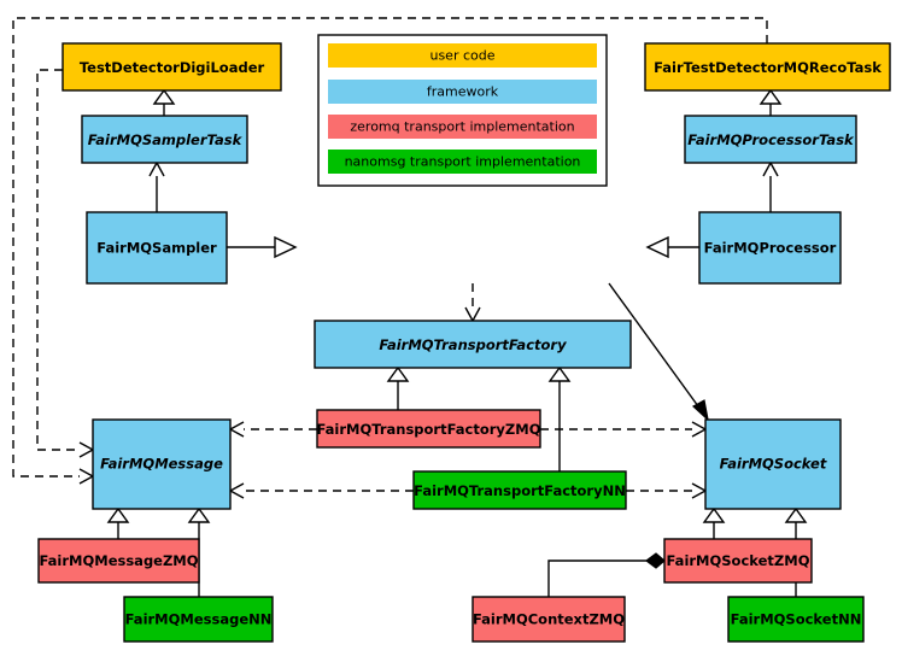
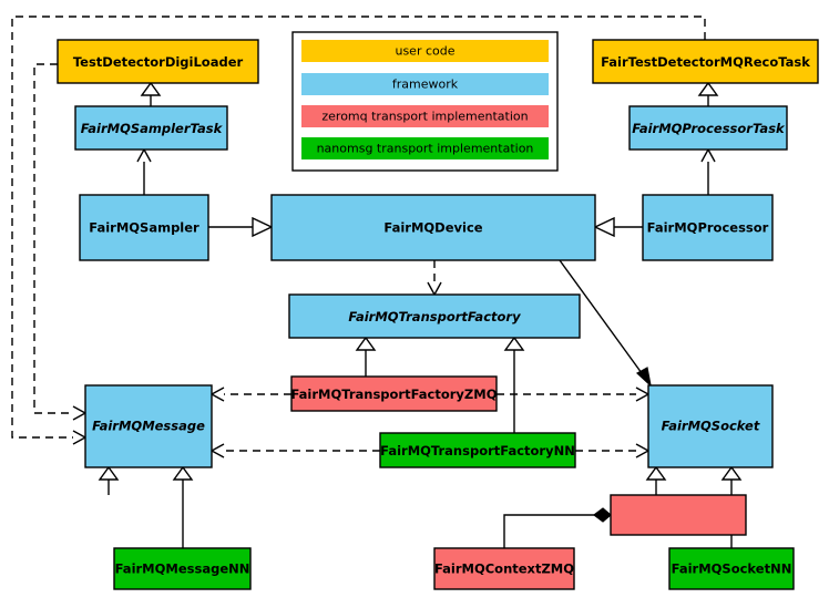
  TestDetectorDigiLoader
  FairTestDetectorMQRecoTask
  FairMQSamplerTask
  FairMQProcessorTask
  FairMQSampler
+ FairMQDevice
  FairMQProcessor
  FairMQTransportFactory
  FairMQTransportFactoryZMQ
  FairMQTransportFactoryNN
  FairMQMessage
  FairMQSocket
- FairMQMessageZMQ
  FairMQMessageNN
- FairMQSocketZMQ
  FairMQSocketNN
  FairMQContextZMQ
  user code
  framework
  zeromq transport implementation
  nanomsg transport implementation
